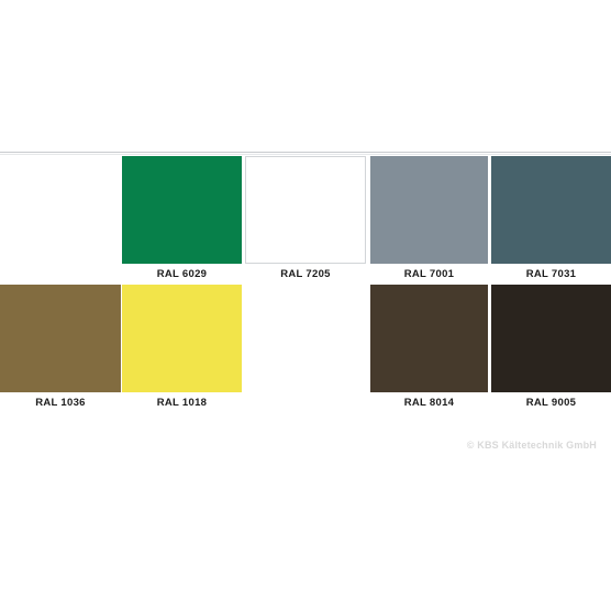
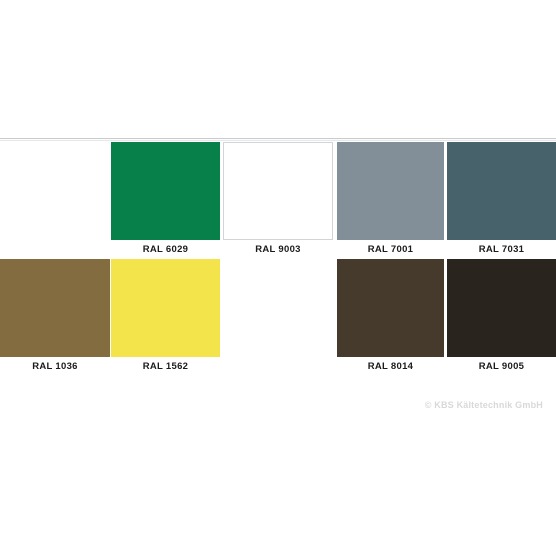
  RAL 6029
- RAL 7205
+ RAL 9003
  RAL 7001
  RAL 7031
  RAL 1036
- RAL 1018
+ RAL 1562
  RAL 8014
  RAL 9005
  © KBS Kältetechnik GmbH
